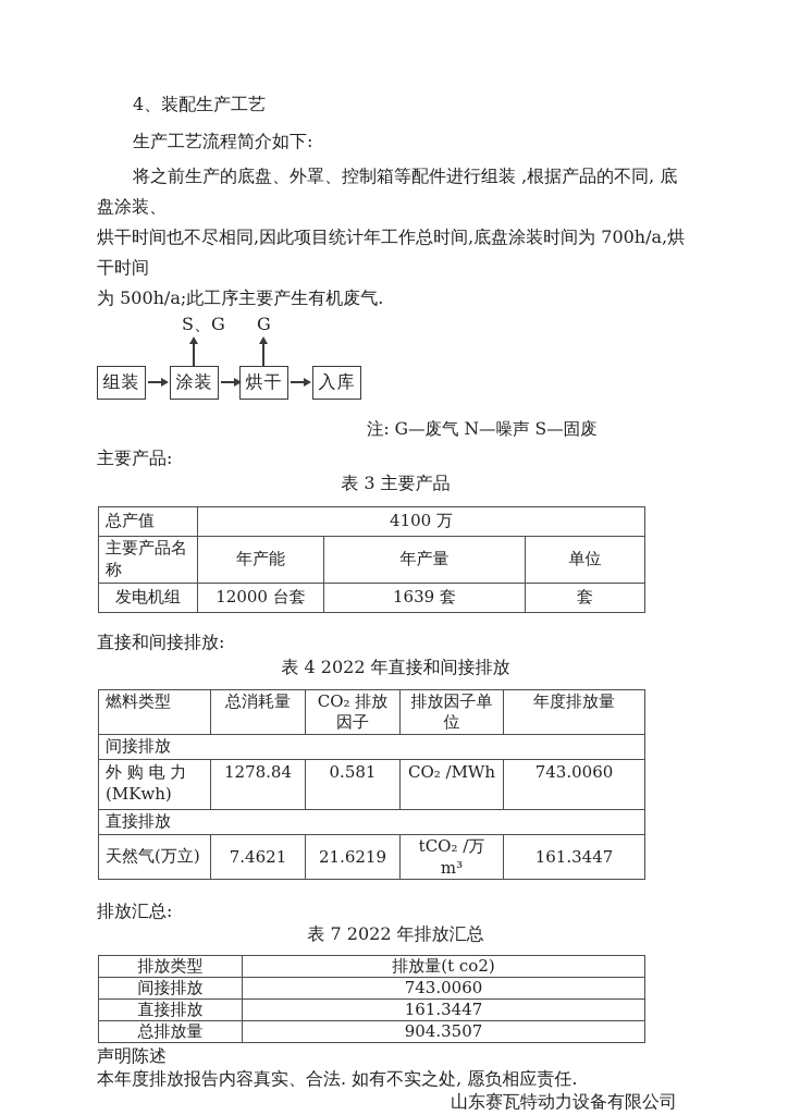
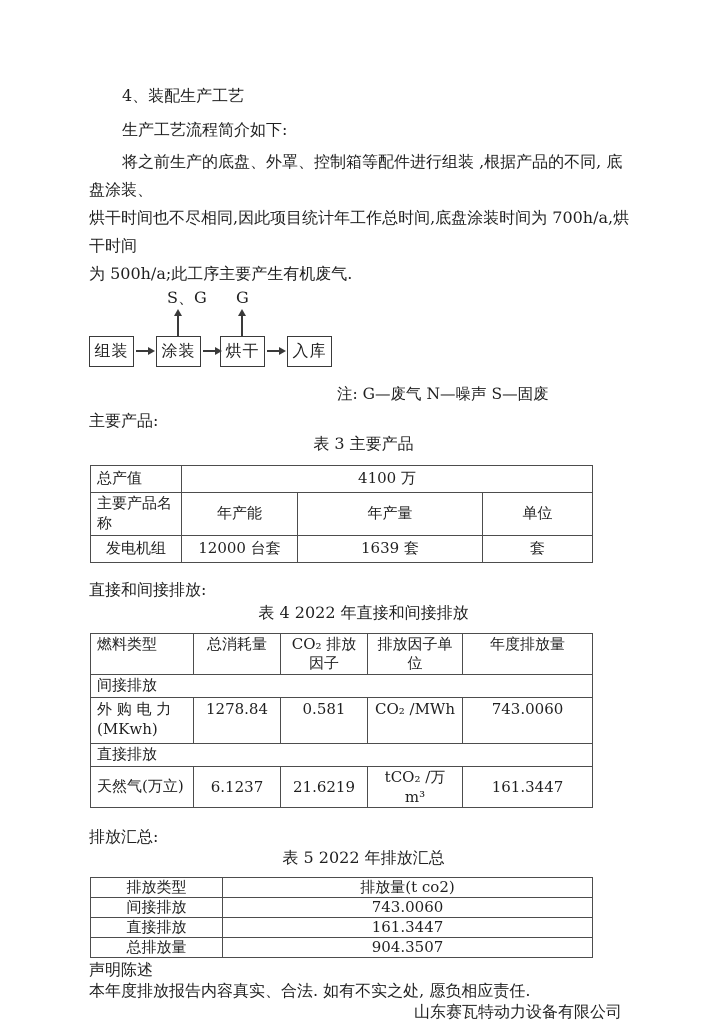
  4、装配生产工艺
  生产工艺流程简介如下:
  将之前生产的底盘、外罩、控制箱等配件进行组装 ,根据产品的不同, 底盘涂装、
  烘干时间也不尽相同,因此项目统计年工作总时间,底盘涂装时间为 700h/a,烘干时间
  为 500h/a;此工序主要产生有机废气.
  S、G
  G
  组装
  涂装
  烘干
  入库
  注: G—废气 N—噪声 S—固废
  主要产品:
  表 3 主要产品
  总产值	4100 万
  主要产品名称	年产能	年产量	单位
  发电机组	12000 台套	1639 套	套
  直接和间接排放:
  表 4 2022 年直接和间接排放
  燃料类型	总消耗量	CO₂ 排放因子	排放因子单位	年度排放量
  间接排放
  外 购 电 力 (MKwh)	1278.84	0.581	CO₂ /MWh	743.0060
  直接排放
- 天然气(万立)	7.4621	21.6219	tCO₂ /万 m³	161.3447
+ 天然气(万立)	6.1237	21.6219	tCO₂ /万 m³	161.3447
  排放汇总:
- 表 7 2022 年排放汇总
+ 表 5 2022 年排放汇总
  排放类型	排放量(t co2)
  间接排放	743.0060
  直接排放	161.3447
  总排放量	904.3507
  声明陈述
  本年度排放报告内容真实、合法. 如有不实之处, 愿负相应责任.
  山东赛瓦特动力设备有限公司
